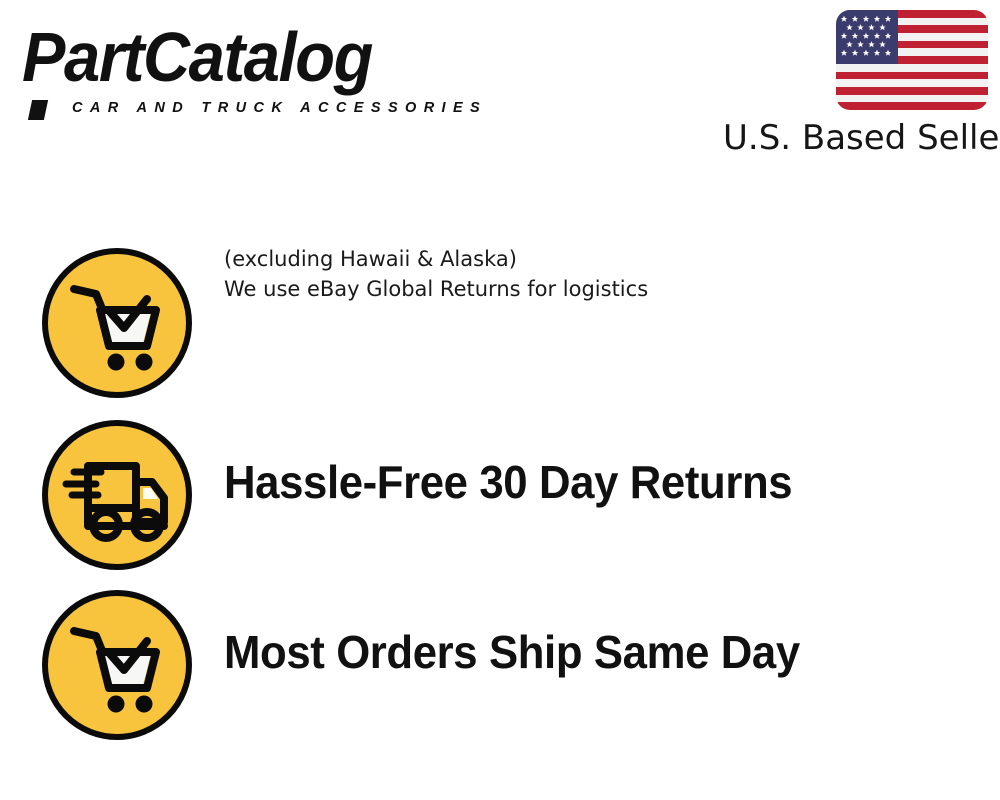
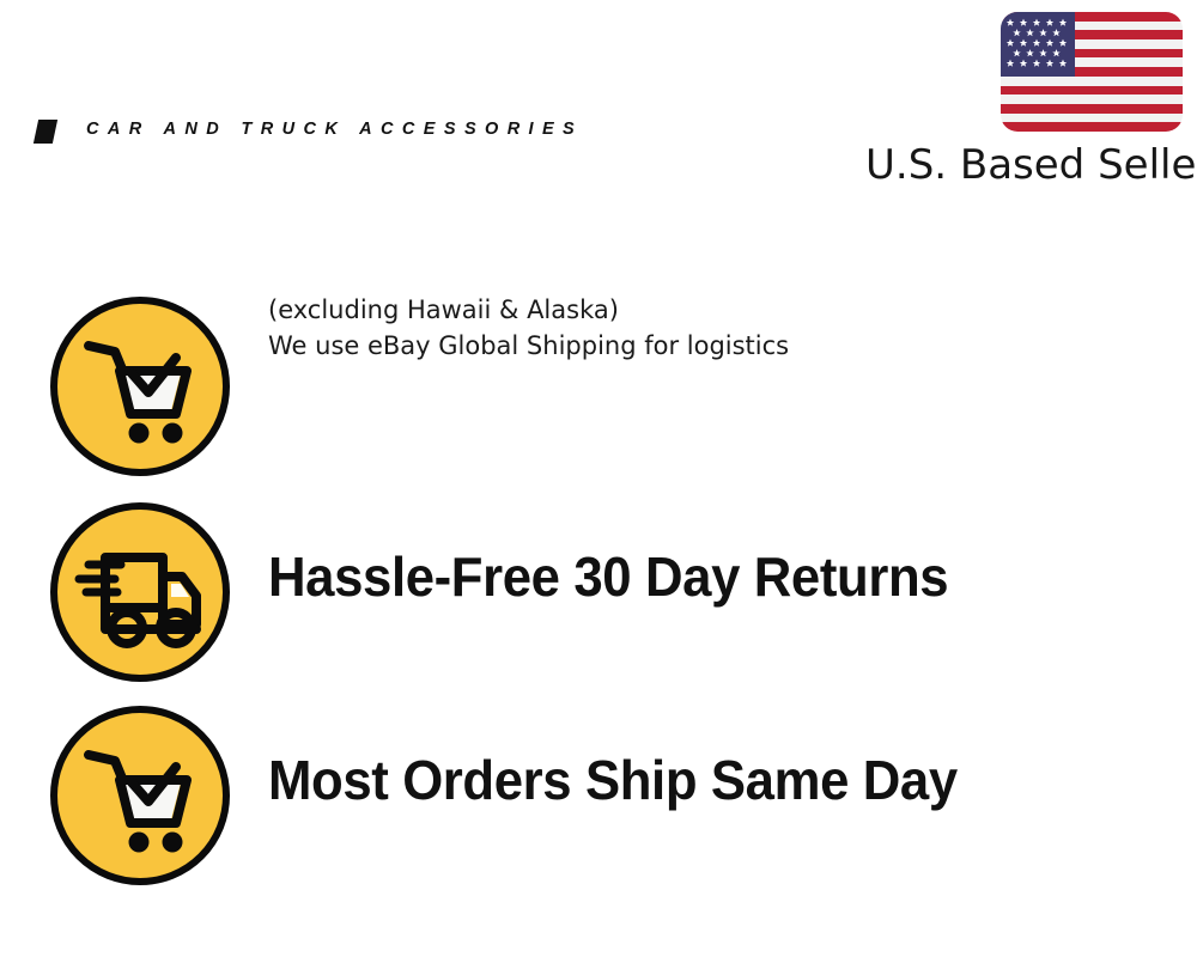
- PartCatalog
  CAR AND TRUCK ACCESSORIES
  U.S. Based Selle
  (excluding Hawaii & Alaska)
- We use eBay Global Returns for logistics
+ We use eBay Global Shipping for logistics
  Hassle-Free 30 Day Returns
  Most Orders Ship Same Day
